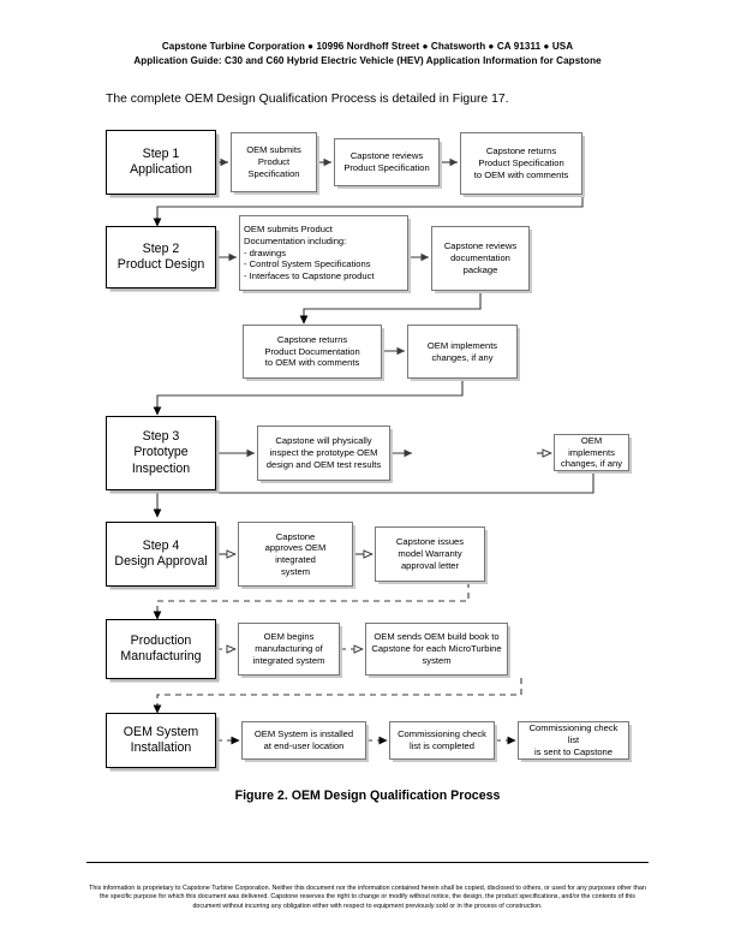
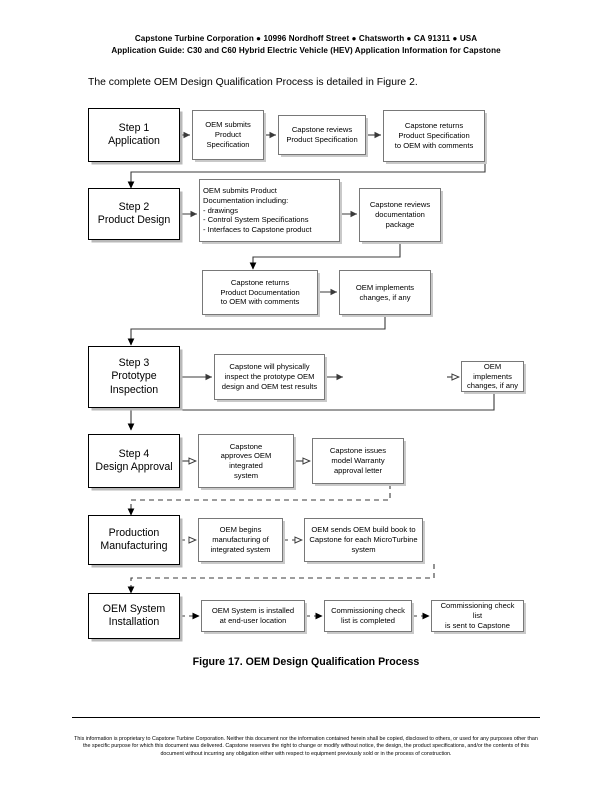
  Capstone Turbine Corporation ● 10996 Nordhoff Street ● Chatsworth ● CA 91311 ● USA
  Application Guide: C30 and C60 Hybrid Electric Vehicle (HEV) Application Information for Capstone
- The complete OEM Design Qualification Process is detailed in Figure 17.
+ The complete OEM Design Qualification Process is detailed in Figure 2.
  Step 1
  Application
  OEM submits
  Product
  Specification
  Capstone reviews
  Product Specification
  Capstone returns
  Product Specification
  to OEM with comments
  Step 2
  Product Design
  OEM submits Product
  Documentation including:
  - drawings
  - Control System Specifications
  - Interfaces to Capstone product
  Capstone reviews
  documentation package
  Capstone returns
  Product Documentation
  to OEM with comments
  OEM implements
  changes, if any
  Step 3
  Prototype
  Inspection
  Capstone will physically
  inspect the prototype OEM
  design and OEM test results
  OEM implements
  changes, if any
  Step 4
  Design Approval
  Capstone
  approves OEM
  integrated
  system
  Capstone issues
  model Warranty
  approval letter
  Production
  Manufacturing
  OEM begins
  manufacturing of
  integrated system
  OEM sends OEM build book to
  Capstone for each MicroTurbine
  system
  OEM System
  Installation
  OEM System is installed
  at end-user location
  Commissioning check
  list is completed
  Commissioning check list
  is sent to Capstone
- Figure 2. OEM Design Qualification Process
+ Figure 17. OEM Design Qualification Process
